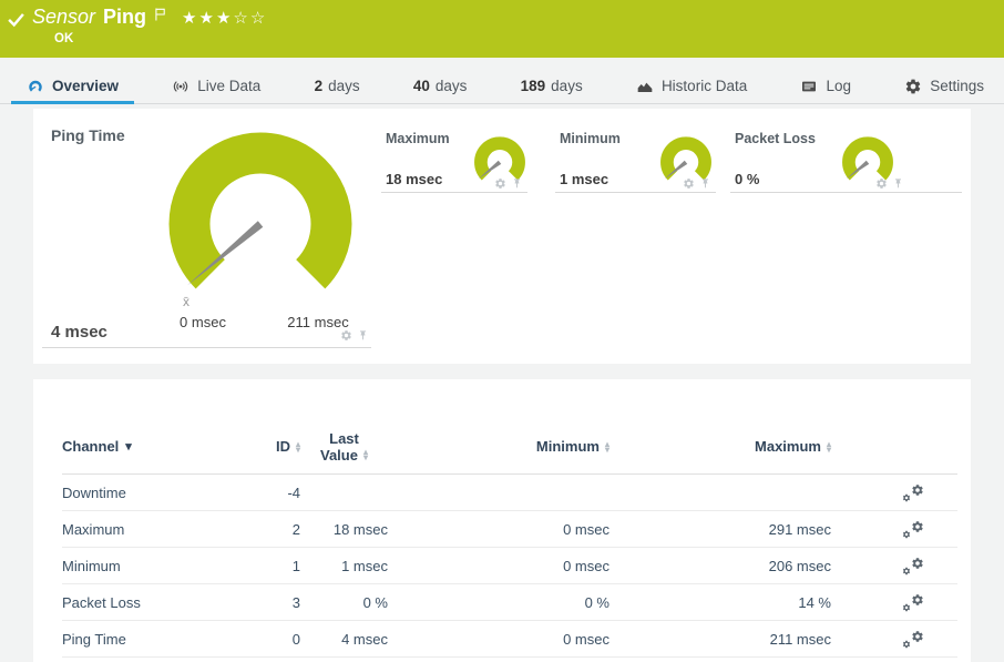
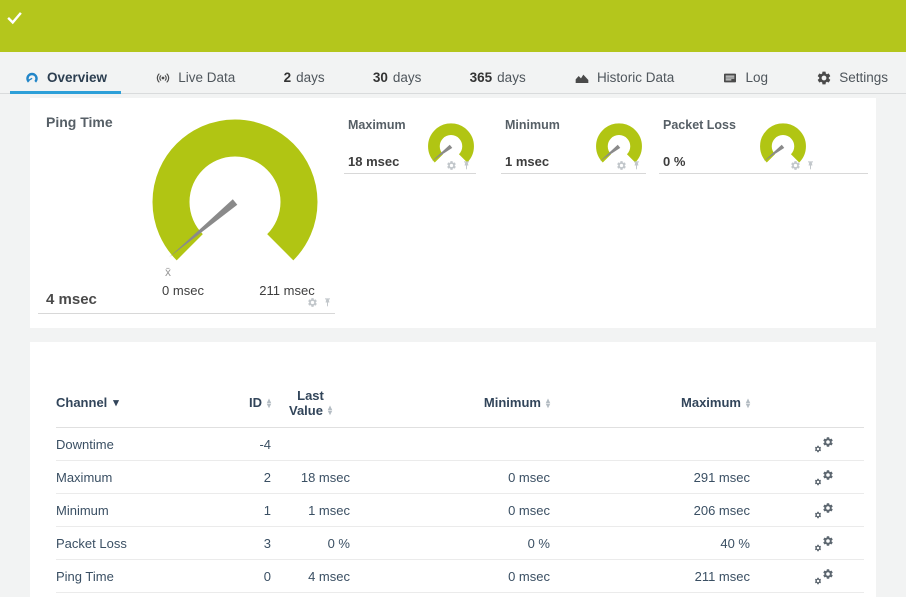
- Sensor
- Ping
- ★★★☆☆
- OK
  Overview
  Live Data
  2
  days
- 40
+ 30
  days
- 189
+ 365
  days
  Historic Data
  Log
  Settings
  Ping Time
  x̄
  0 msec
  211 msec
  4 msec
  Maximum
  18 msec
  Minimum
  1 msec
  Packet Loss
  0 %
  Channel
  ▾
  ID
  ▴
  ▾
  Last
  Value
  ▴
  ▾
  Minimum
  ▴
  ▾
  Maximum
  ▴
  ▾
  Downtime
  -4
  Maximum
  2
  18 msec
  0 msec
  291 msec
  Minimum
  1
  1 msec
  0 msec
  206 msec
  Packet Loss
  3
  0 %
  0 %
- 14 %
+ 40 %
  Ping Time
  0
  4 msec
  0 msec
  211 msec
